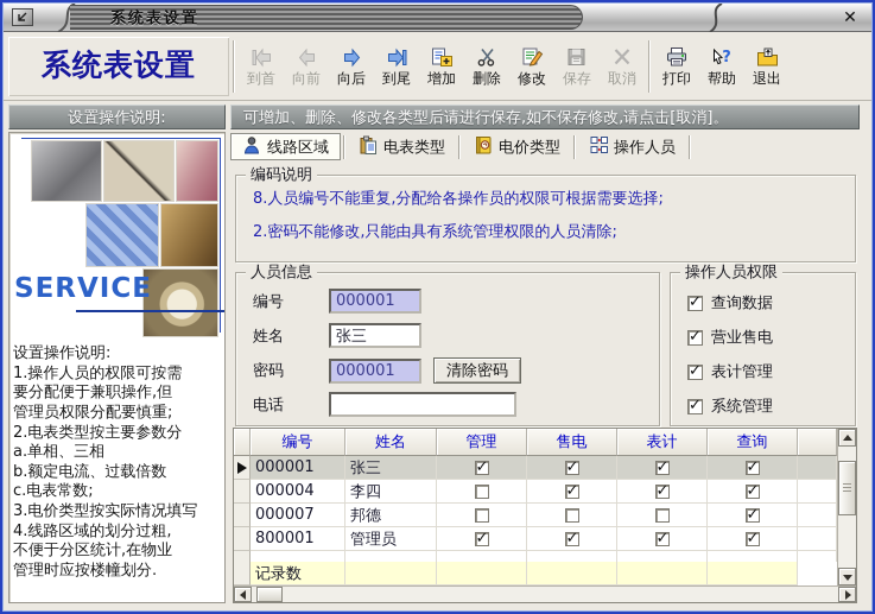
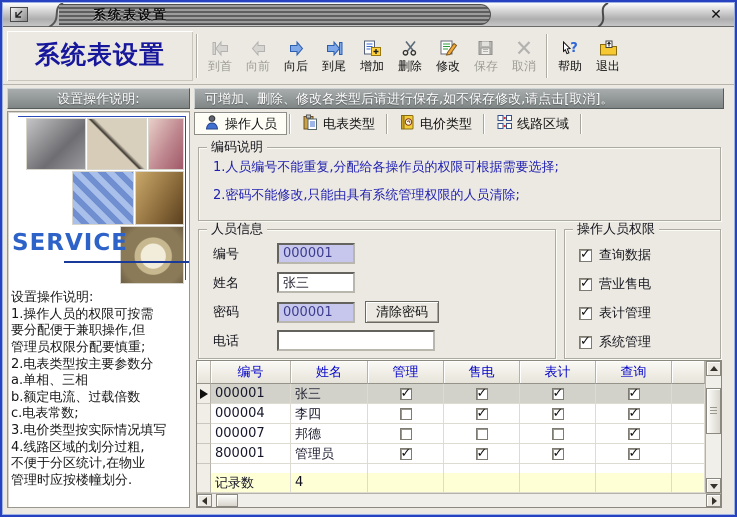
  系统表设置
  ✕
  系统表设置
  到首
  向前
  向后
  到尾
  增加
  删除
  修改
  保存
  取消
- 打印
  ?
  帮助
  退出
  设置操作说明:
  可增加、删除、修改各类型后请进行保存,如不保存修改,请点击[取消]。
  SERVICE
  设置操作说明:
  1.操作人员的权限可按需
  要分配便于兼职操作,但
  管理员权限分配要慎重;
  2.电表类型按主要参数分
  a.单相、三相
  b.额定电流、过载倍数
  c.电表常数;
  3.电价类型按实际情况填写
  4.线路区域的划分过粗,
  不便于分区统计,在物业
  管理时应按楼幢划分.
- 线路区域
+ 操作人员
  电表类型
  电价类型
- 操作人员
+ 线路区域
  编码说明
- 8.人员编号不能重复,分配给各操作员的权限可根据需要选择;
+ 1.人员编号不能重复,分配给各操作员的权限可根据需要选择;
  2.密码不能修改,只能由具有系统管理权限的人员清除;
  人员信息
  编号
  000001
  姓名
  张三
  密码
  000001
  清除密码
  电话
  操作人员权限
  查询数据
  营业售电
  表计管理
  系统管理
  编号
  姓名
  管理
  售电
  表计
  查询
  000001
  张三
  000004
  李四
  000007
  邦德
  800001
  管理员
  记录数
+ 4
